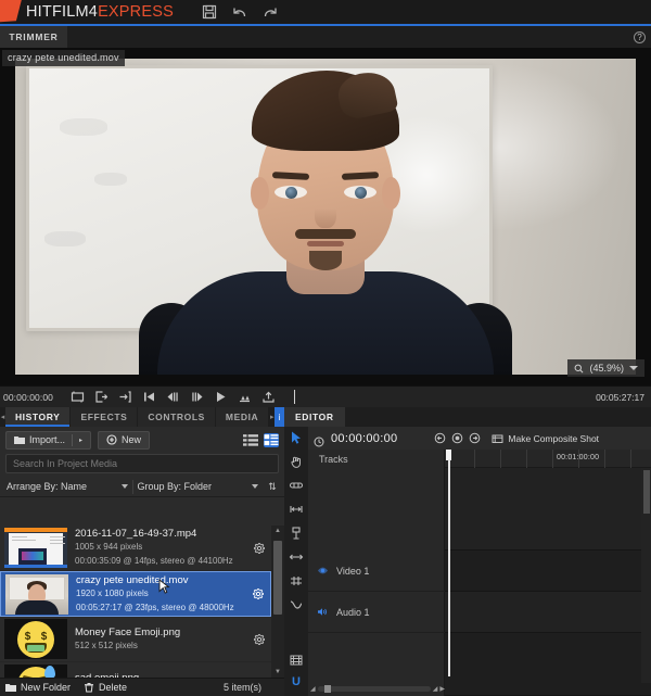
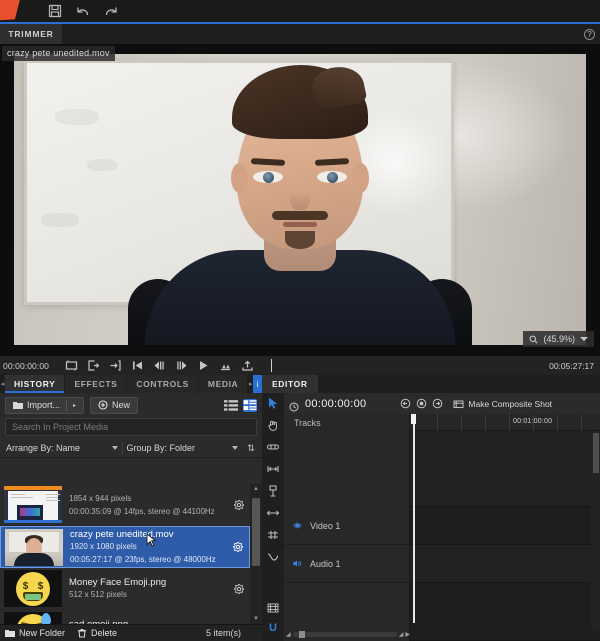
- HITFILM4EXPRESS
  TRIMMER
  ?
  crazy pete unedited.mov
  (45.9%)
  00:00:00:00
  00:05:27:17
  HISTORY
  EFFECTS
  CONTROLS
  MEDIA
  i
  Import...
  New
  Search In Project Media
  Arrange By: Name
  Group By: Folder
  ⇅
- 2016-11-07_16-49-37.mp4
- 1005 x 944 pixels
+ 1854 x 944 pixels
  00:00:35:09 @ 14fps, stereo @ 44100Hz
  crazy pete unedited.mov
  1920 x 1080 pixels
  00:05:27:17 @ 23fps, stereo @ 48000Hz
  $
  $
  Money Face Emoji.png
  512 x 512 pixels
  New Folder
  Delete
  5 item(s)
  EDITOR
  U
  00:00:00:00
  Make Composite Shot
  Tracks
  Video 1
  Audio 1
